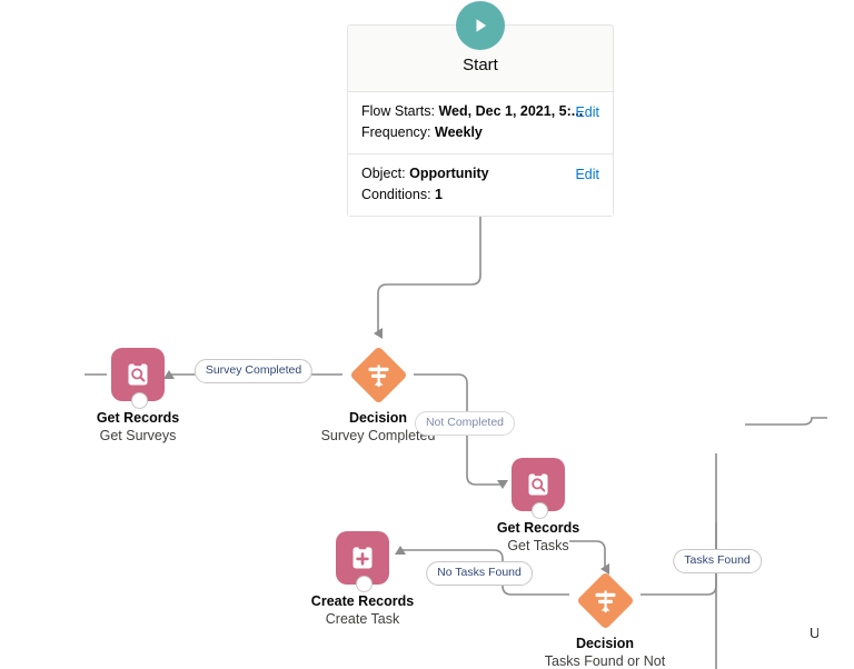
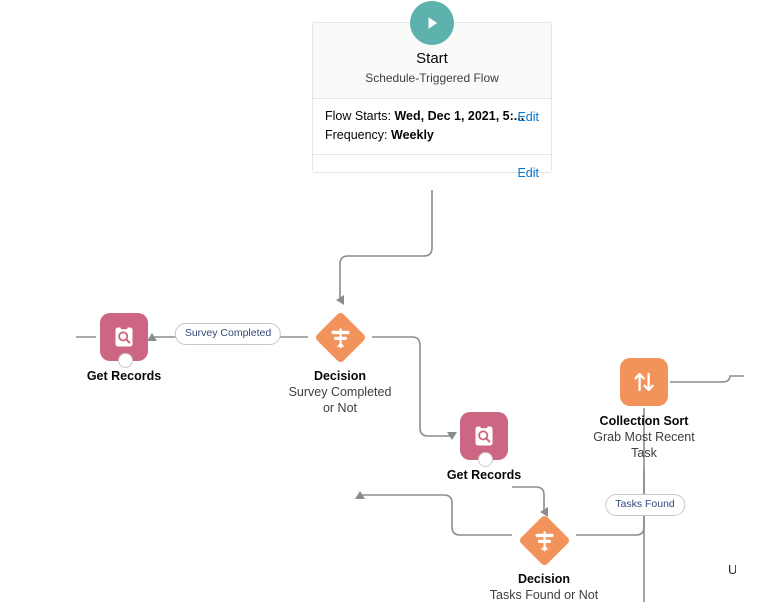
  Start
+ Schedule-Triggered Flow
  Flow Starts: Wed, Dec 1, 2021, 5:...
  Frequency: Weekly
  Edit
- Object: Opportunity
- Conditions: 1
  Edit
  Get Records
- Get Surveys
  Decision
  Survey Completed
+ or Not
  Get Records
- Get Tasks
- Create Records
- Create Task
  Decision
  Tasks Found or Not
+ Collection Sort
+ Grab Most Recent
+ Task
  Survey Completed
- Not Completed
- No Tasks Found
  Tasks Found
  U
